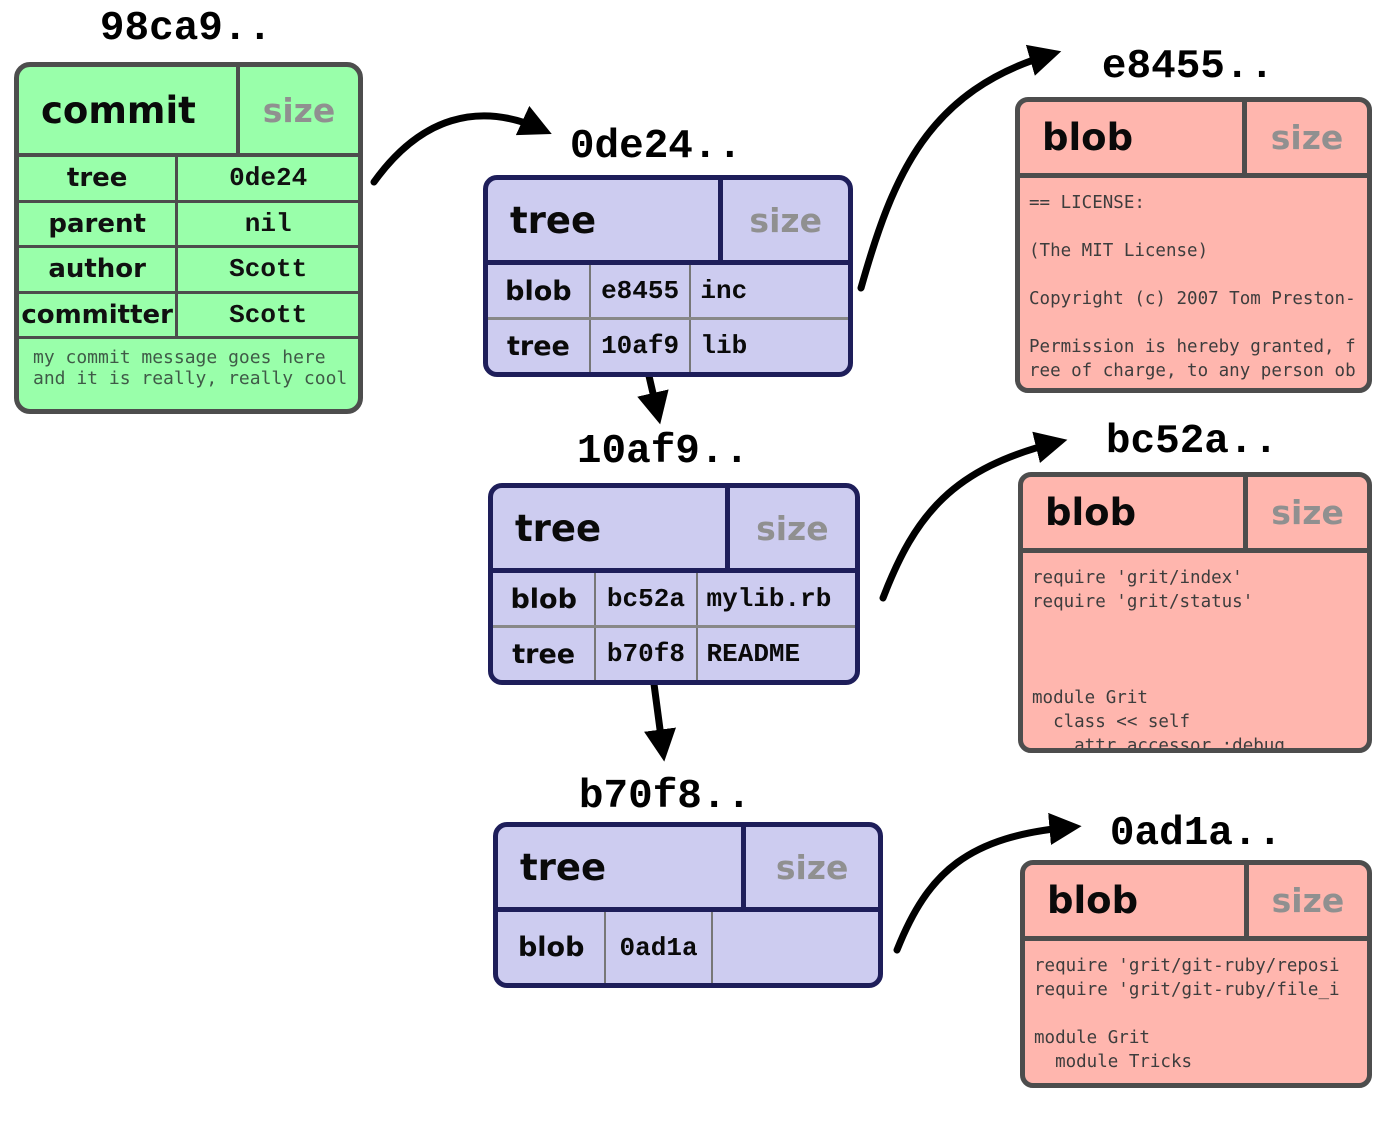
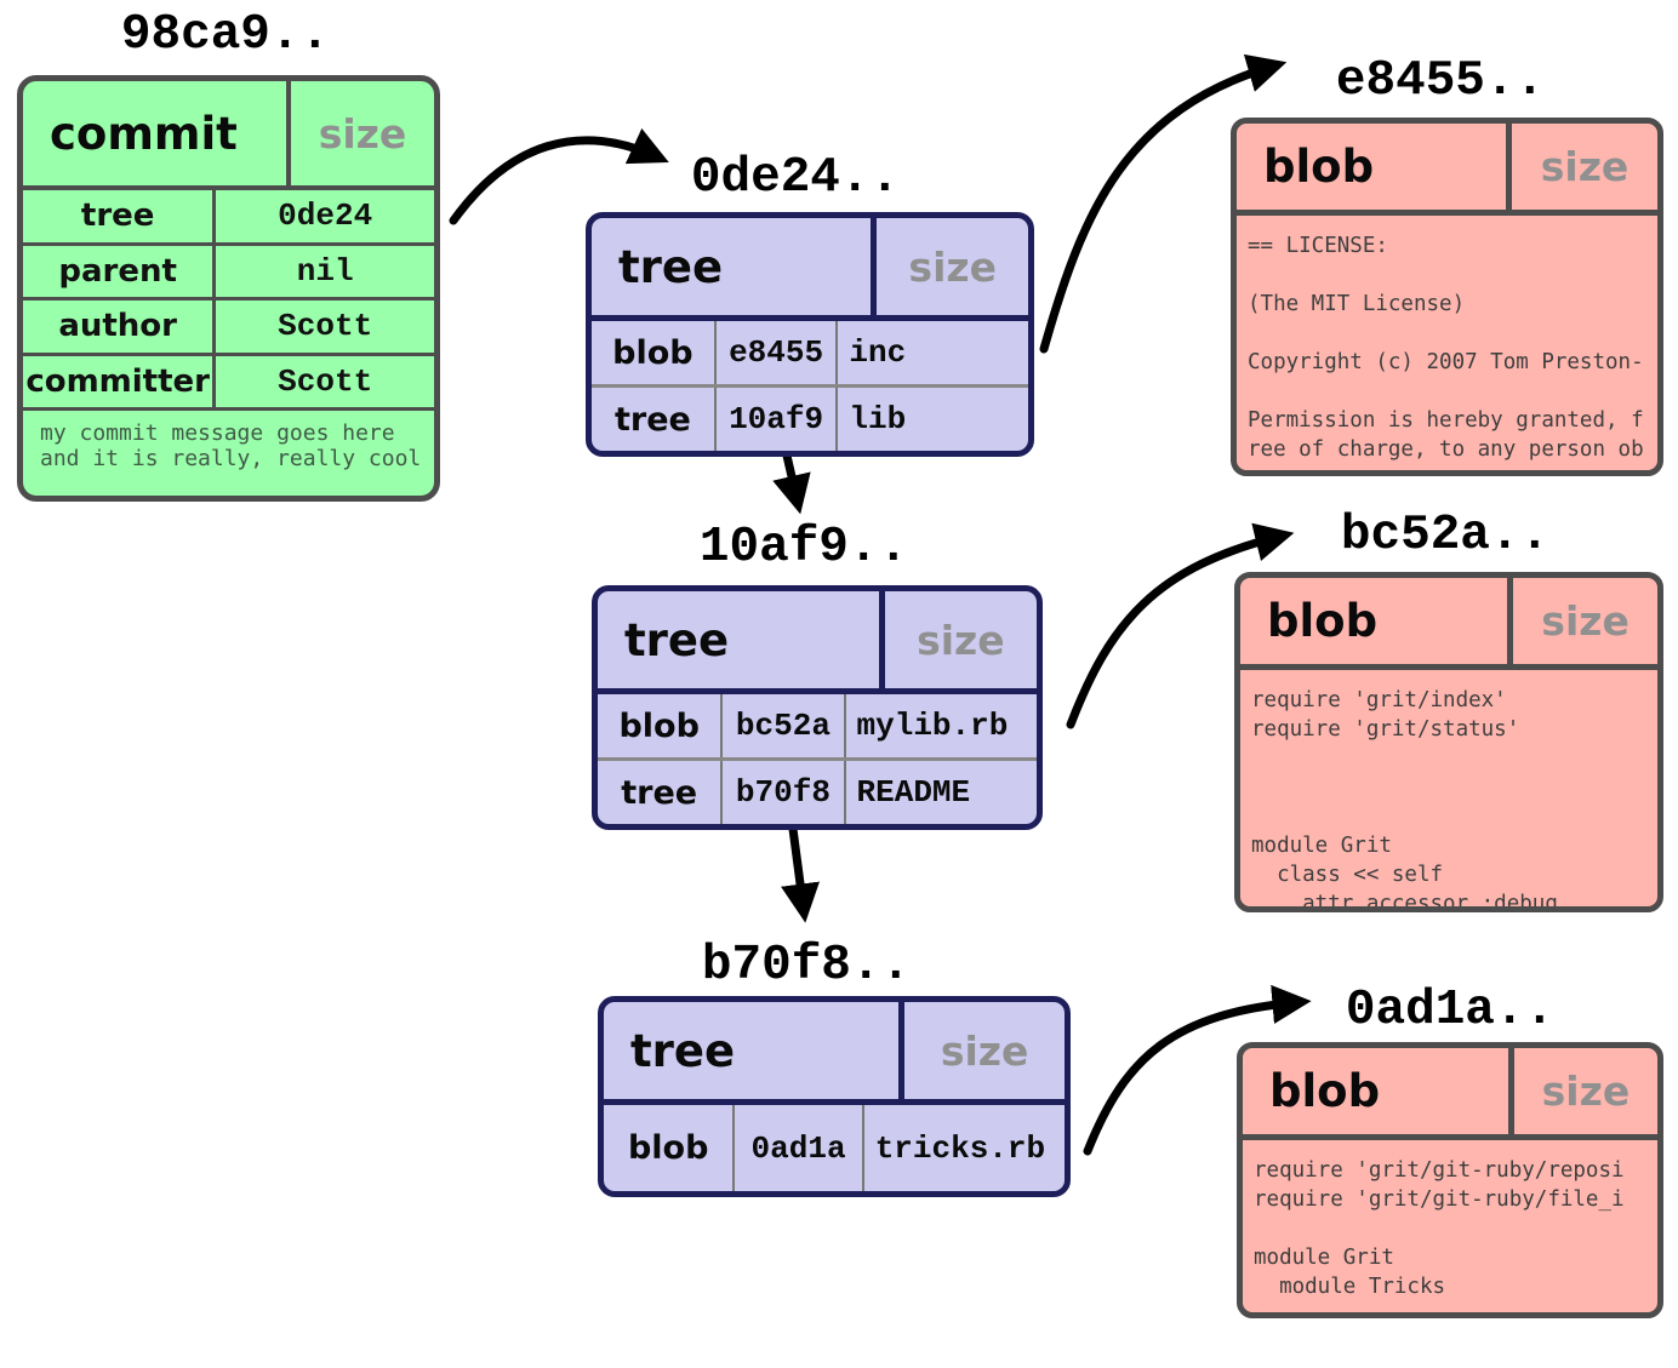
  98ca9..
  0de24..
  10af9..
  b70f8..
  e8455..
  bc52a..
  0ad1a..
  commit
  size
  tree
  0de24
  parent
  nil
  author
  Scott
  committer
  Scott
  my commit message goes here
  and it is really, really cool
  tree
  size
  blob
  e8455
  inc
  tree
  10af9
  lib
  tree
  size
  blob
  bc52a
  mylib.rb
  tree
  b70f8
  README
  tree
  size
  blob
  0ad1a
+ tricks.rb
  blob
  size
  == LICENSE:
  (The MIT License)
  Copyright (c) 2007 Tom Preston-
  Permission is hereby granted, f
  ree of charge, to any person ob
  blob
  size
  require 'grit/index'
  require 'grit/status'
  module Grit
  class << self
  attr_accessor :debug
  blob
  size
  require 'grit/git-ruby/reposi
  require 'grit/git-ruby/file_i
  module Grit
  module Tricks
